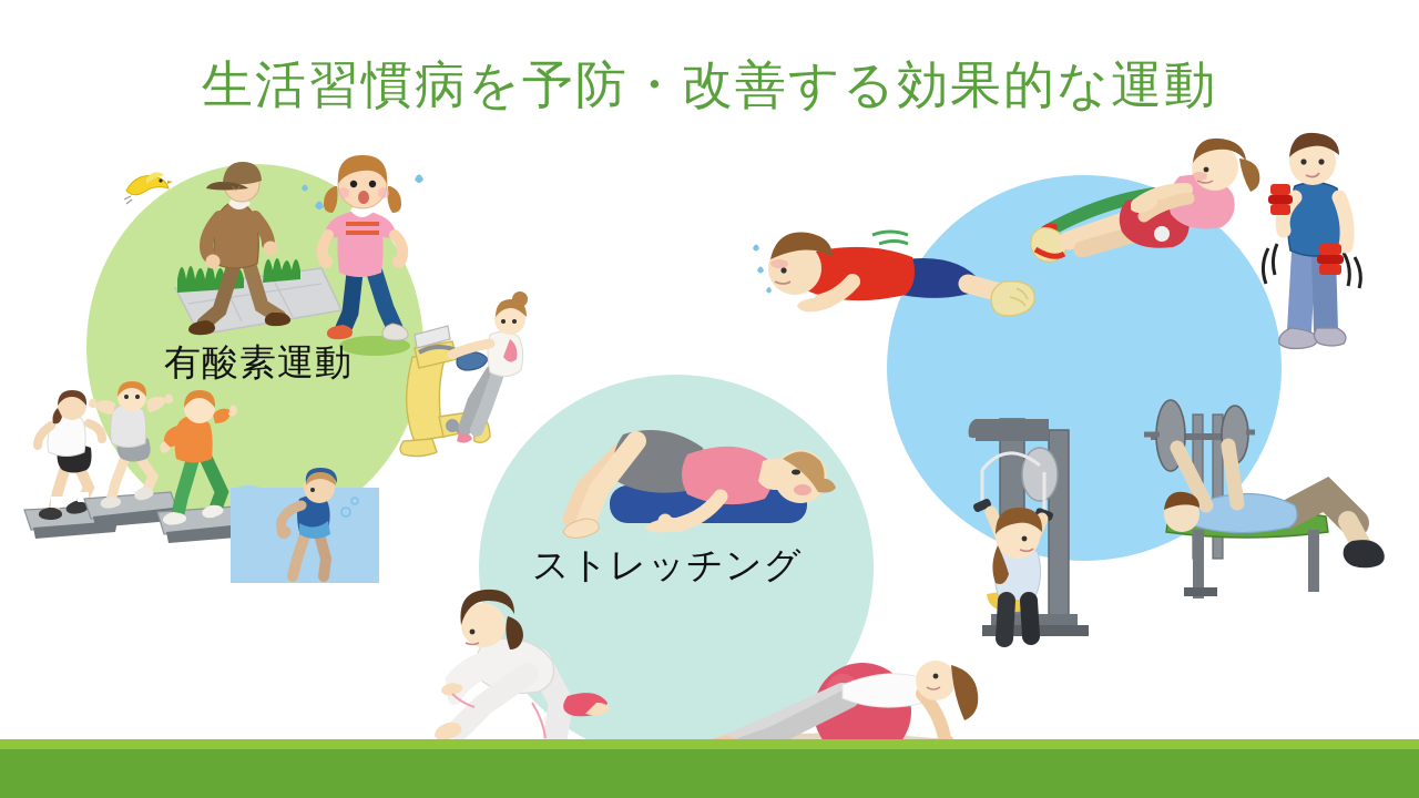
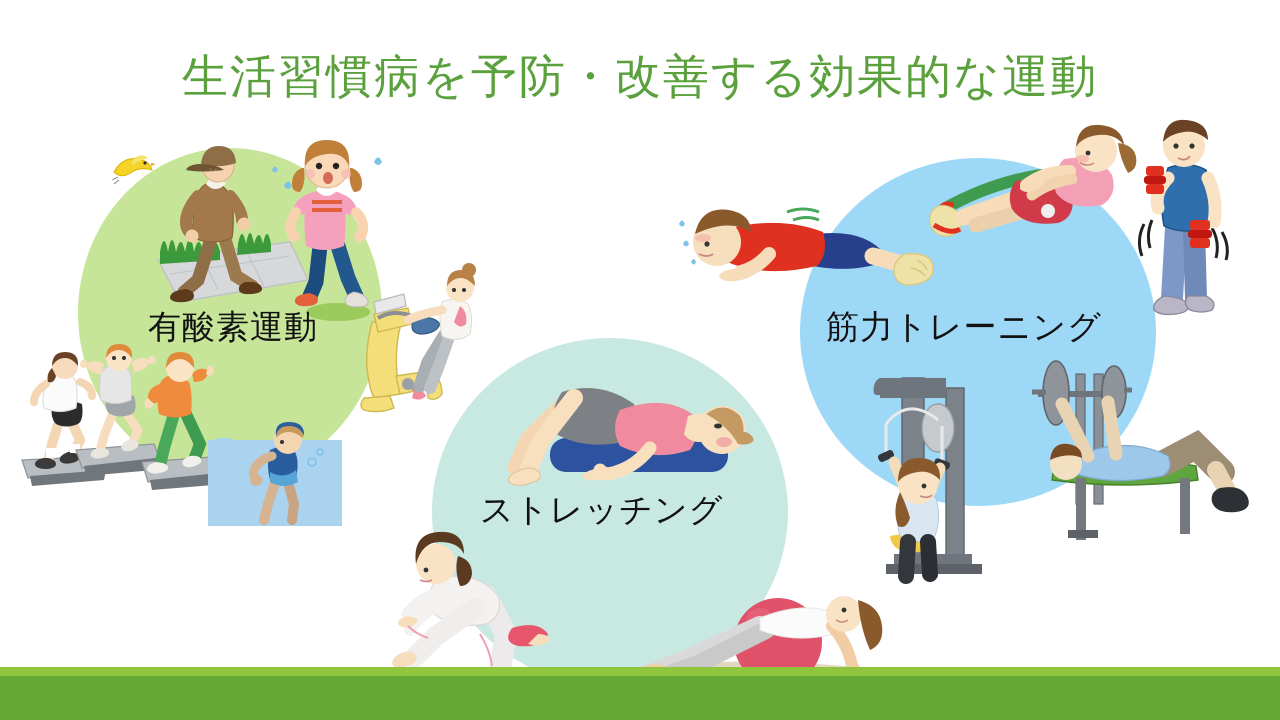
  生活習慣病を予防・改善する効果的な運動
  有酸素運動
  ストレッチング
+ 筋力トレーニング
